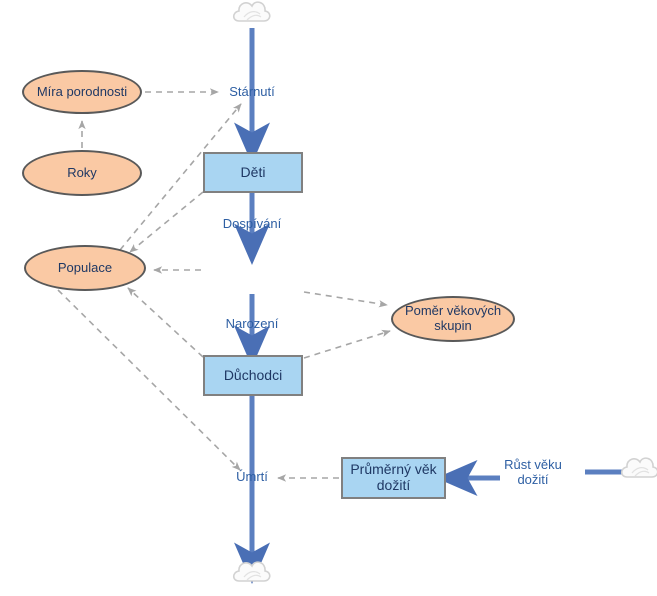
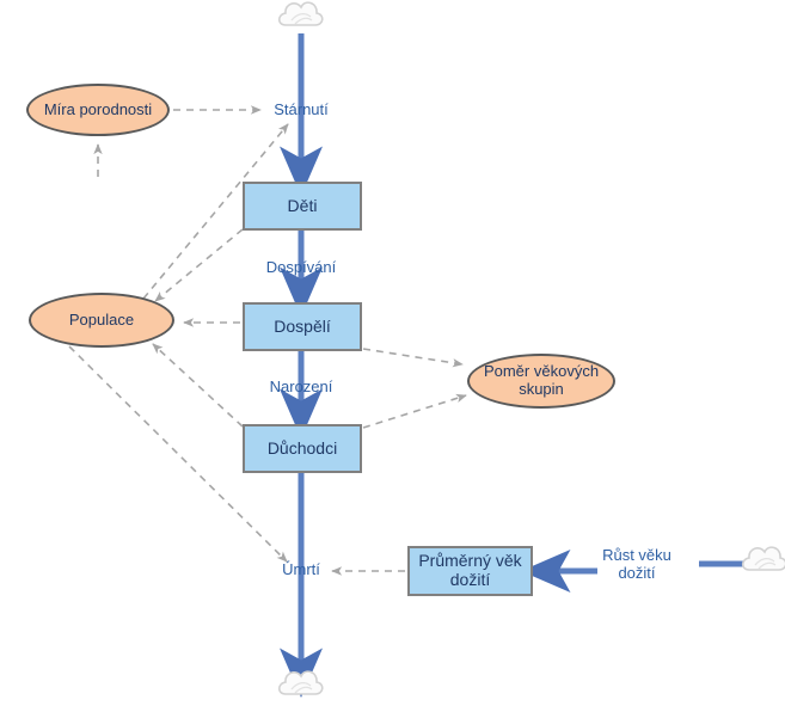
  Míra porodnosti
- Roky
  Populace
  Poměr věkových skupin
  Děti
+ Dospělí
  Důchodci
  Průměrný věk dožití
  Stárnutí
  Dospívání
  Narození
  Úmrtí
  Růst věku dožití
